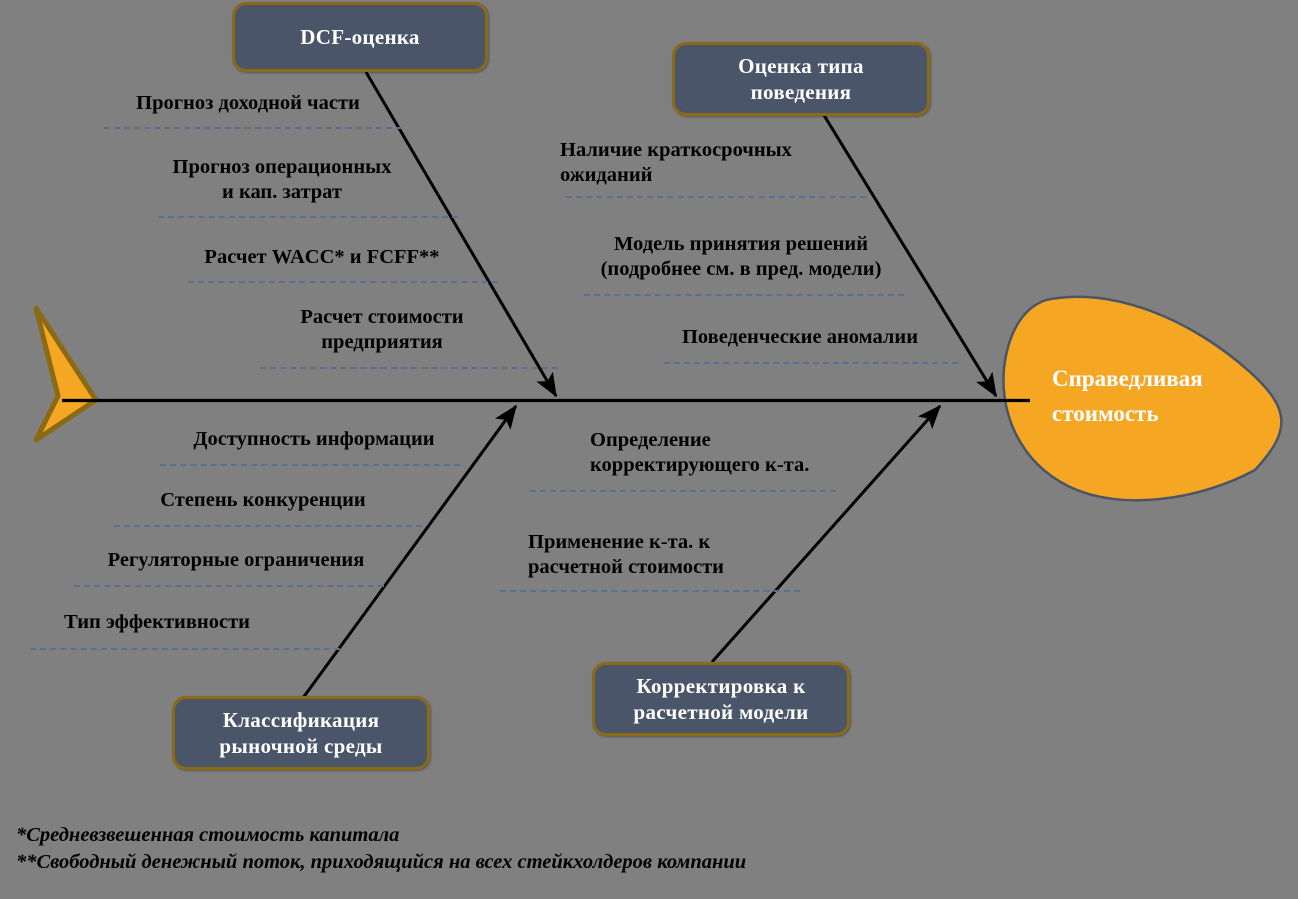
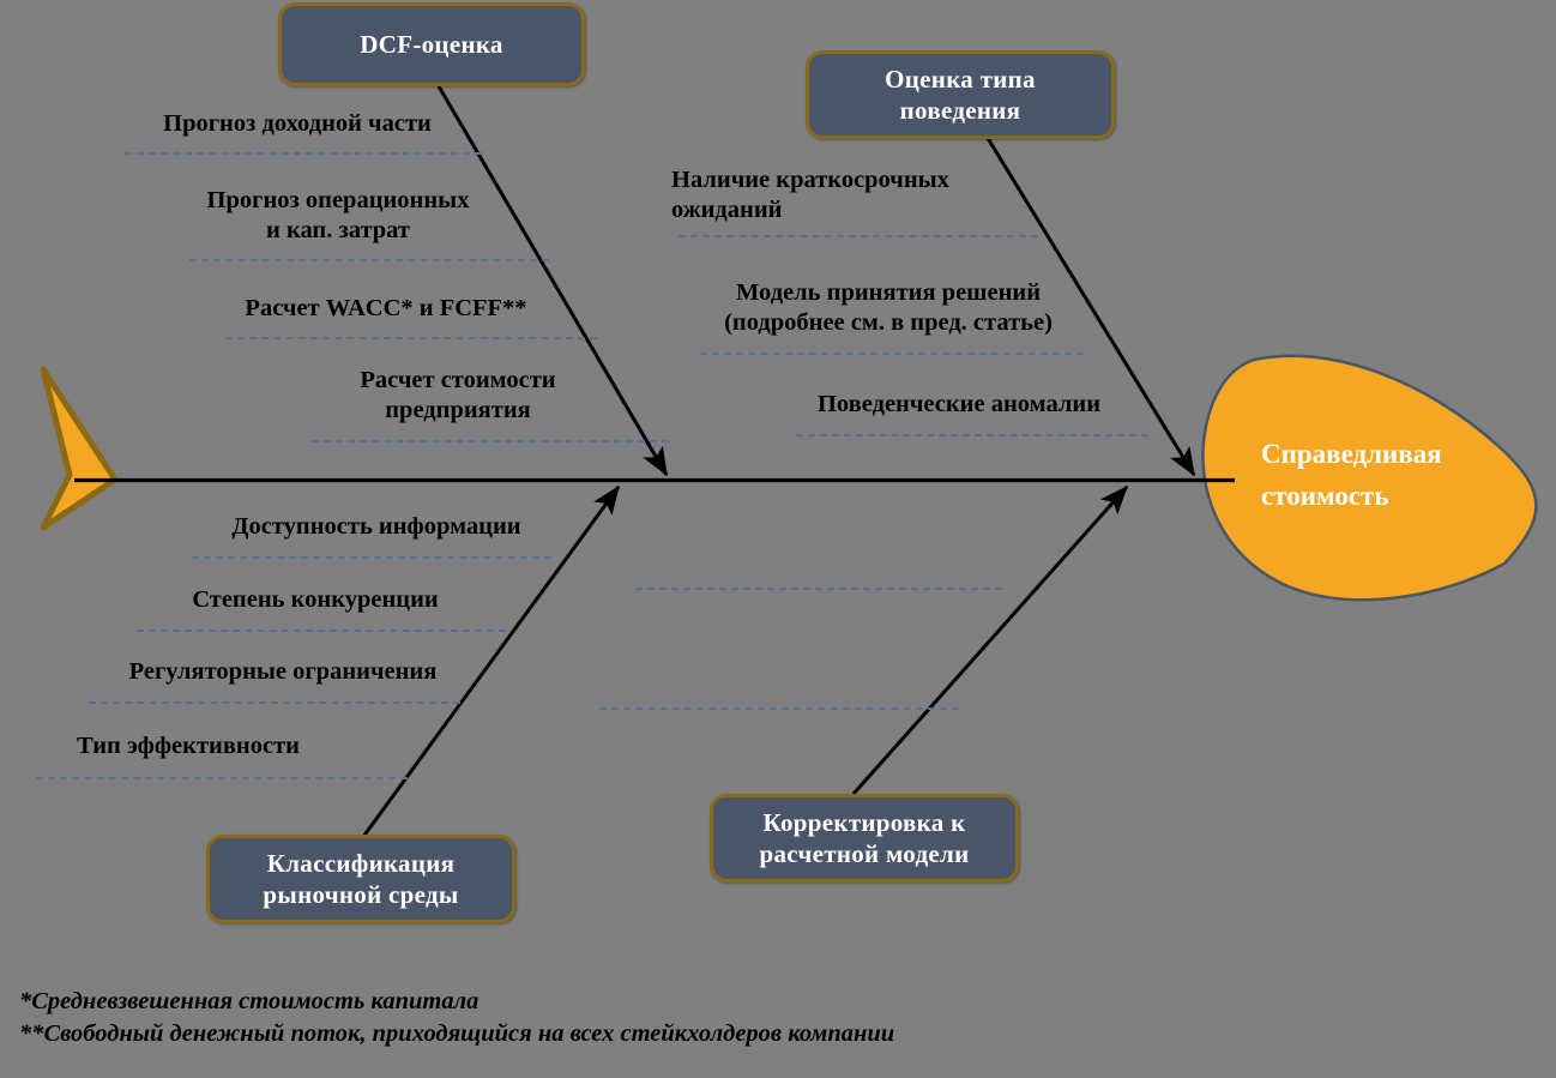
  Справедливая
  стоимость
  DCF-оценка
  Оценка типа
  поведения
  Классификация
  рыночной среды
  Корректировка к
  расчетной модели
  Прогноз доходной части
  Прогноз операционных
  и кап. затрат
  Расчет WACC* и FCFF**
  Расчет стоимости
  предприятия
  Наличие краткосрочных
  ожиданий
  Модель принятия решений
- (подробнее см. в пред. модели)
+ (подробнее см. в пред. статье)
  Поведенческие аномалии
  Доступность информации
  Степень конкуренции
  Регуляторные ограничения
  Тип эффективности
- Определение
- корректирующего к-та.
- Применение к-та. к
- расчетной стоимости
  *Средневзвешенная стоимость капитала
  **Свободный денежный поток, приходящийся на всех стейкхолдеров компании
